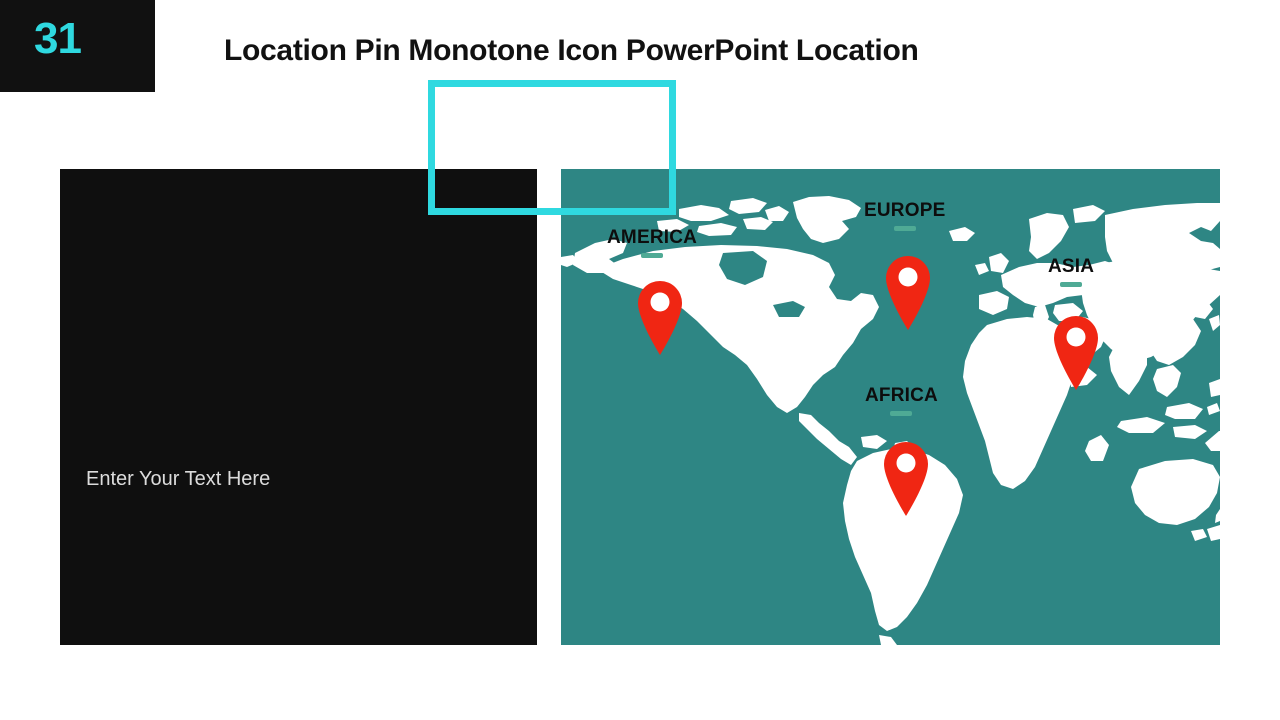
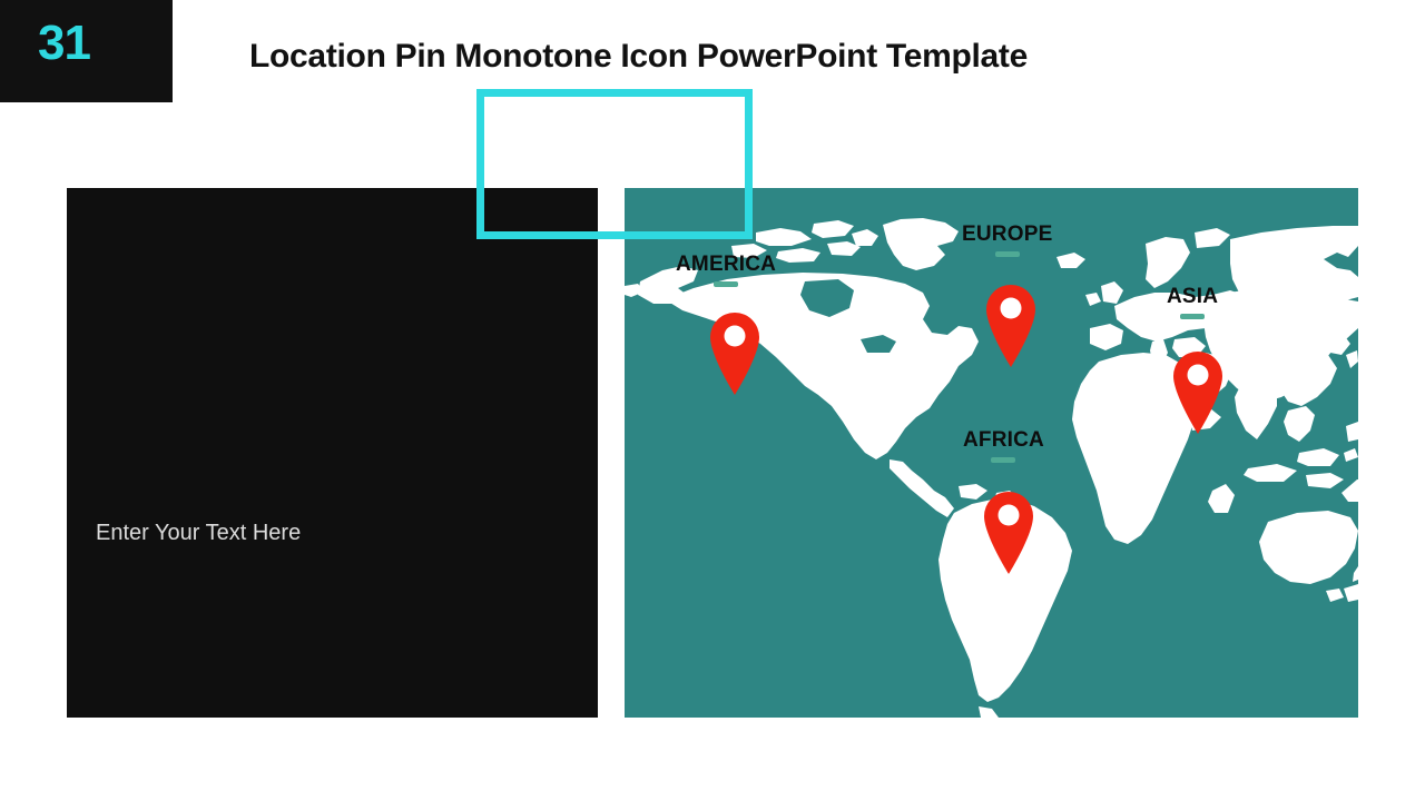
  31
- Location Pin Monotone Icon PowerPoint Location
+ Location Pin Monotone Icon PowerPoint Template
  Enter Your Text Here
  AMERICA
  EUROPE
  ASIA
  AFRICA
